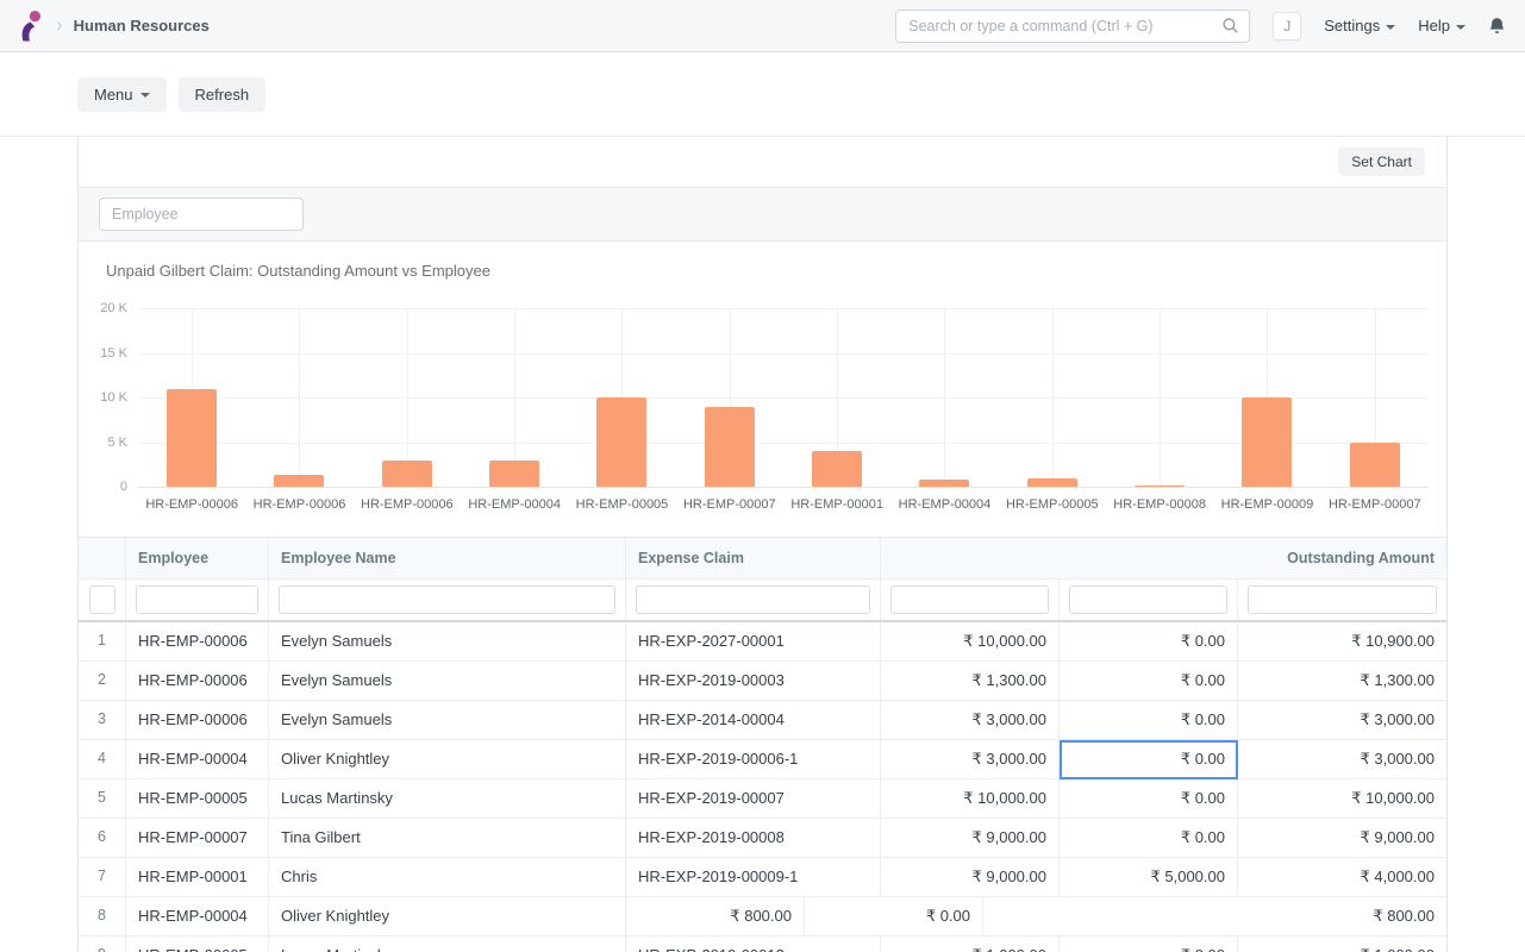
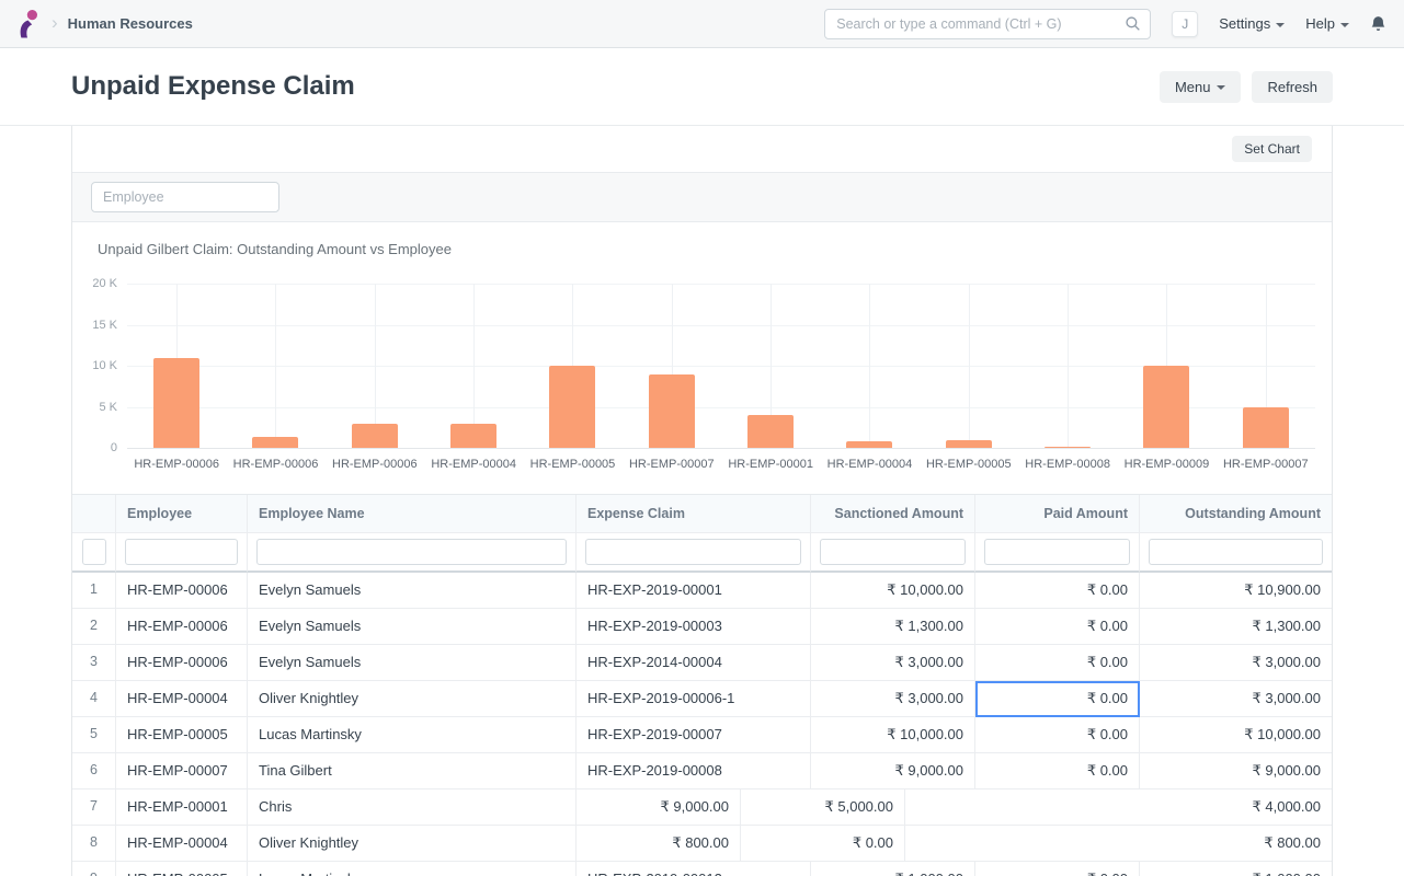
  ›
  Human Resources
  Search or type a command (Ctrl + G)
  J
  Settings
  Help
+ Unpaid Expense Claim
  Menu
  Refresh
  Set Chart
  Employee
  Unpaid Gilbert Claim: Outstanding Amount vs Employee
  20 K
  15 K
  10 K
  5 K
  0
  HR-EMP-00006
  HR-EMP-00006
  HR-EMP-00006
  HR-EMP-00004
  HR-EMP-00005
  HR-EMP-00007
  HR-EMP-00001
  HR-EMP-00004
  HR-EMP-00005
  HR-EMP-00008
  HR-EMP-00009
  HR-EMP-00007
  Employee
  Employee Name
  Expense Claim
+ Sanctioned Amount
+ Paid Amount
  Outstanding Amount
  1
  HR-EMP-00006
  Evelyn Samuels
- HR-EXP-2027-00001
+ HR-EXP-2019-00001
  ₹ 10,000.00
  ₹ 0.00
  ₹ 10,900.00
  2
  HR-EMP-00006
  Evelyn Samuels
  HR-EXP-2019-00003
  ₹ 1,300.00
  ₹ 0.00
  ₹ 1,300.00
  3
  HR-EMP-00006
  Evelyn Samuels
  HR-EXP-2014-00004
  ₹ 3,000.00
  ₹ 0.00
  ₹ 3,000.00
  4
  HR-EMP-00004
  Oliver Knightley
  HR-EXP-2019-00006-1
  ₹ 3,000.00
  ₹ 0.00
  ₹ 3,000.00
  5
  HR-EMP-00005
  Lucas Martinsky
  HR-EXP-2019-00007
  ₹ 10,000.00
  ₹ 0.00
  ₹ 10,000.00
  6
  HR-EMP-00007
  Tina Gilbert
  HR-EXP-2019-00008
  ₹ 9,000.00
  ₹ 0.00
  ₹ 9,000.00
  7
  HR-EMP-00001
  Chris
- HR-EXP-2019-00009-1
  ₹ 9,000.00
  ₹ 5,000.00
  ₹ 4,000.00
  8
  HR-EMP-00004
  Oliver Knightley
  ₹ 800.00
  ₹ 0.00
  ₹ 800.00
